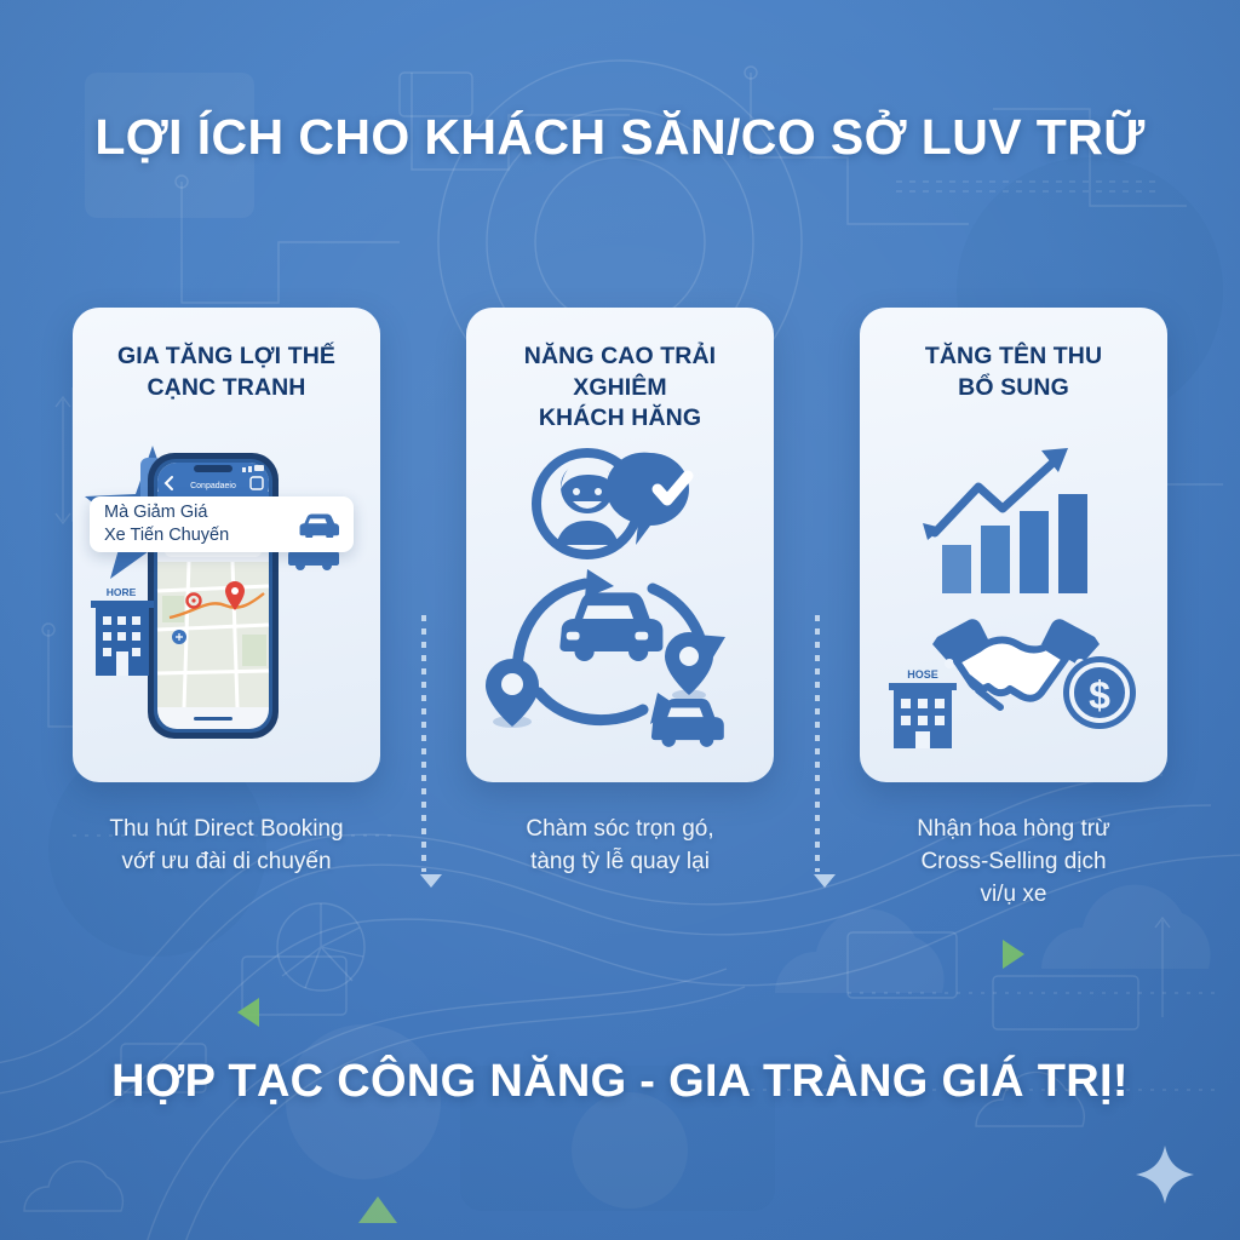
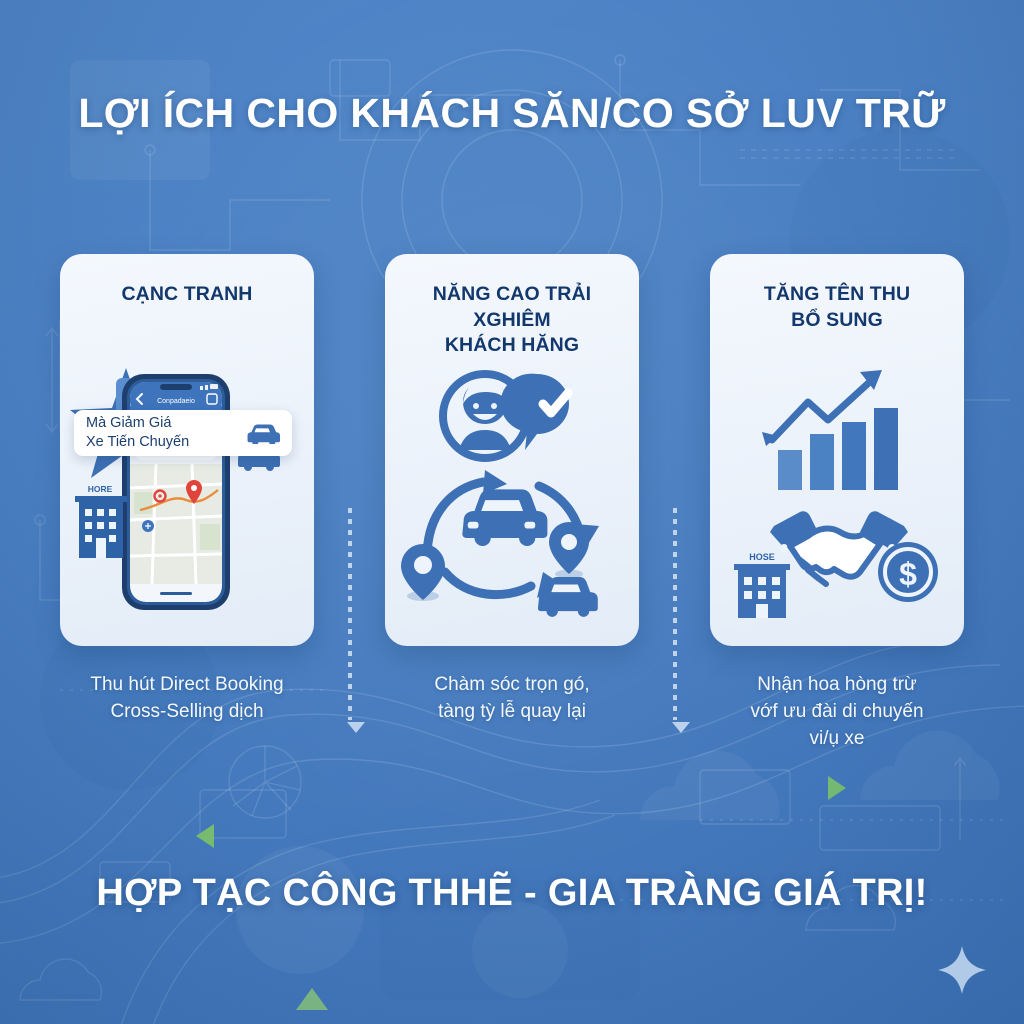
  LỢI ÍCH CHO KHÁCH SĂN/CO SỞ LUV TRỮ
- GIA TĂNG LỢI THẾ
  CẠNC TRANH
  HORE
  Mà Giảm Giá
  Xe Tiến Chuyến
  NĂNG CAO TRẢI XGHIÊM
  KHÁCH HĂNG
  TĂNG TÊN THU
  BỔ SUNG
  HOSE
  $
  Thu hút Direct Booking
- vớf ưu đài di chuyến
+ Cross-Selling dịch
  Chàm sóc trọn gó,
  tàng tỳ lễ quay lại
  Nhận hoa hòng trừ
- Cross-Selling dịch
+ vớf ưu đài di chuyến
  vi/ụ xe
- HỢP TẠC CÔNG NĂNG - GIA TRÀNG GIÁ TRỊ!
+ HỢP TẠC CÔNG THHẼ - GIA TRÀNG GIÁ TRỊ!
